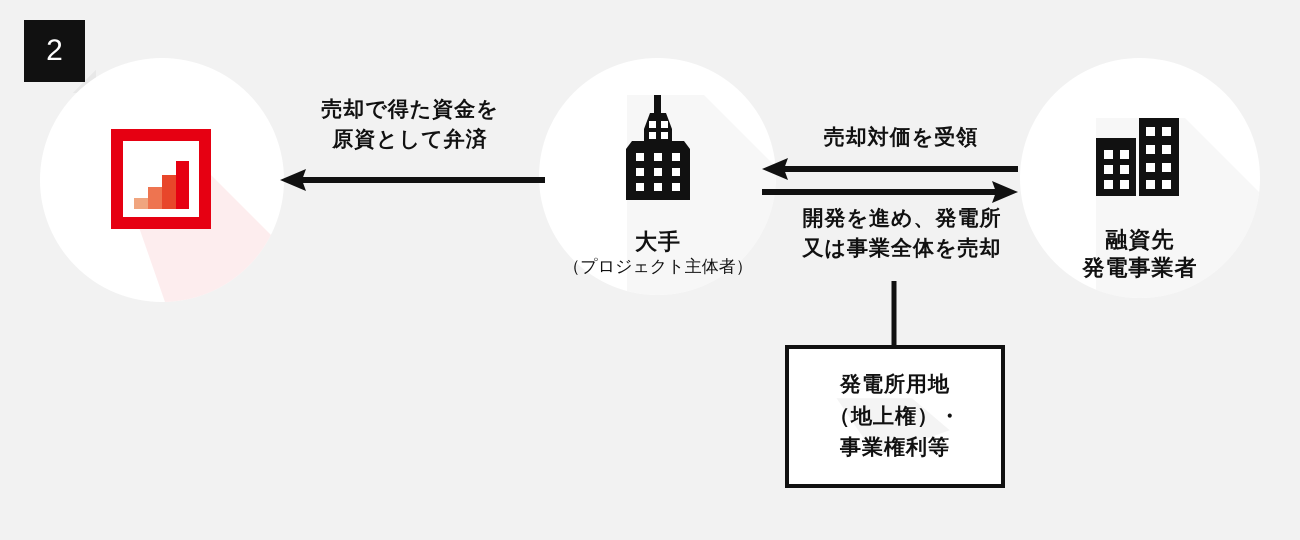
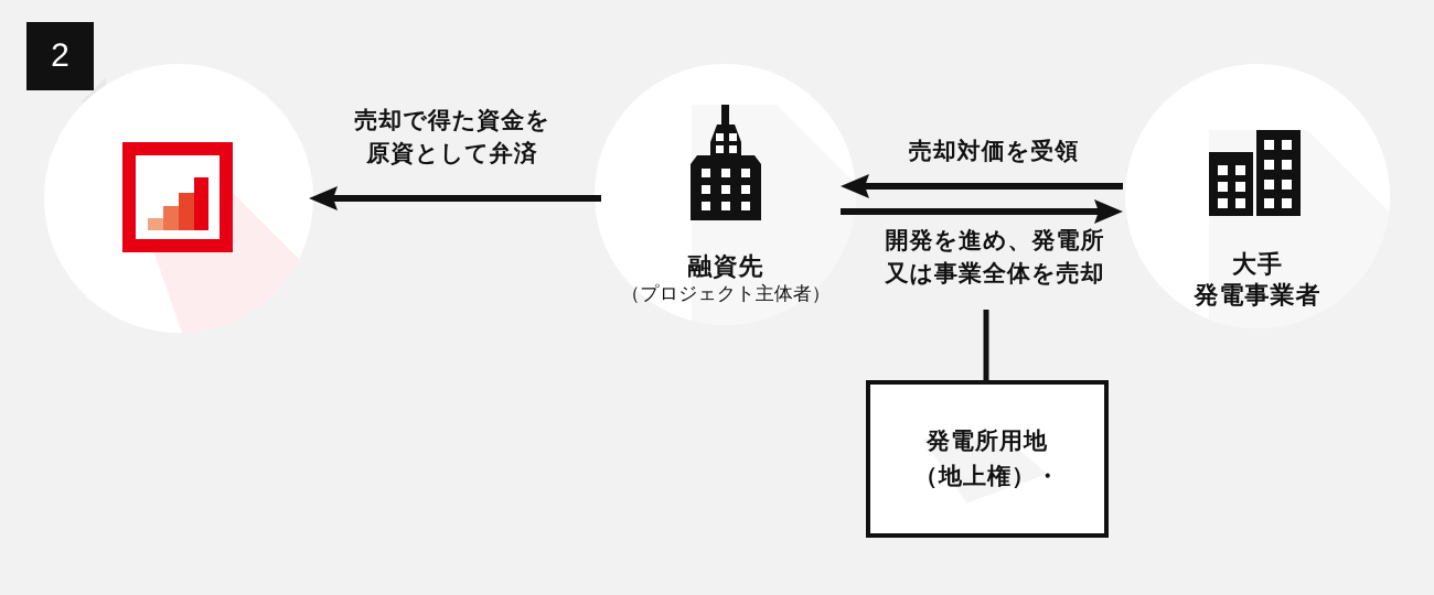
  2
- 大手
+ 融資先
  （プロジェクト主体者）
- 融資先
+ 大手
  発電事業者
  売却で得た資金を
  原資として弁済
  売却対価を受領
  開発を進め、発電所
  又は事業全体を売却
  発電所用地
  （地上権）・
- 事業権利等
